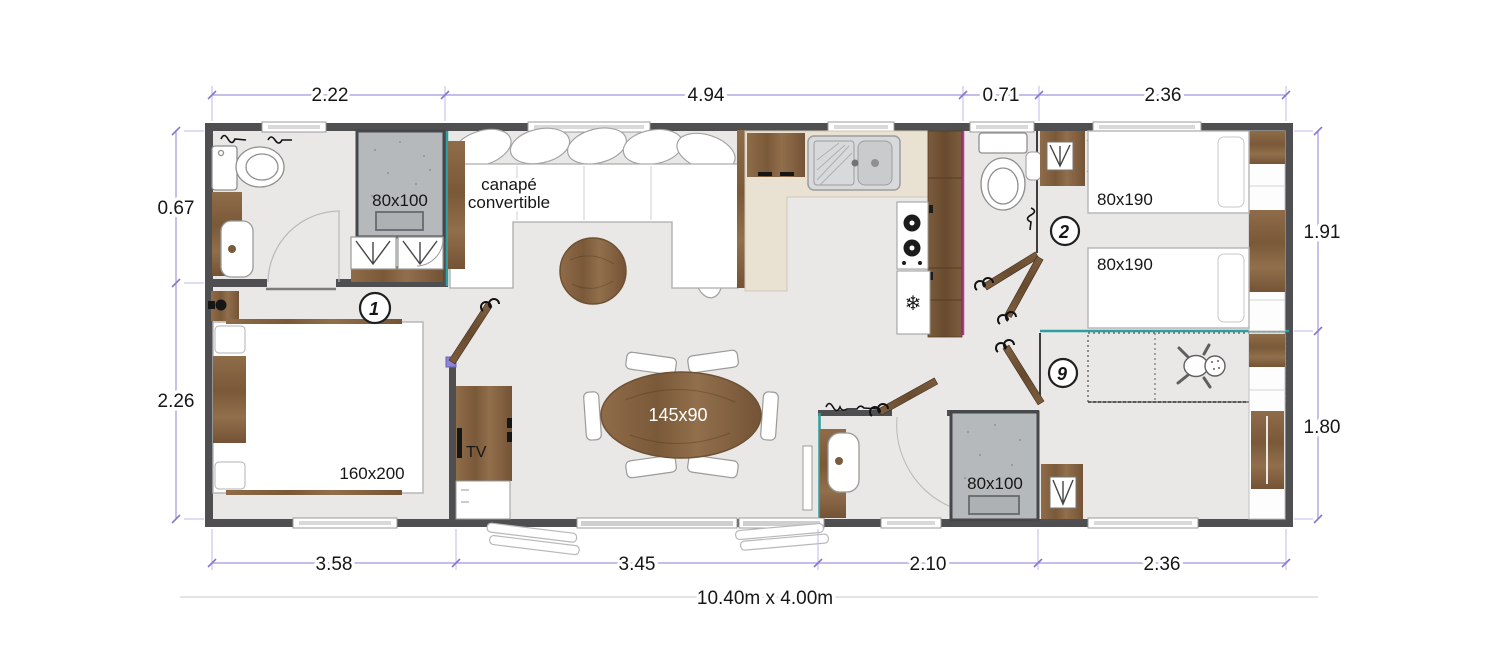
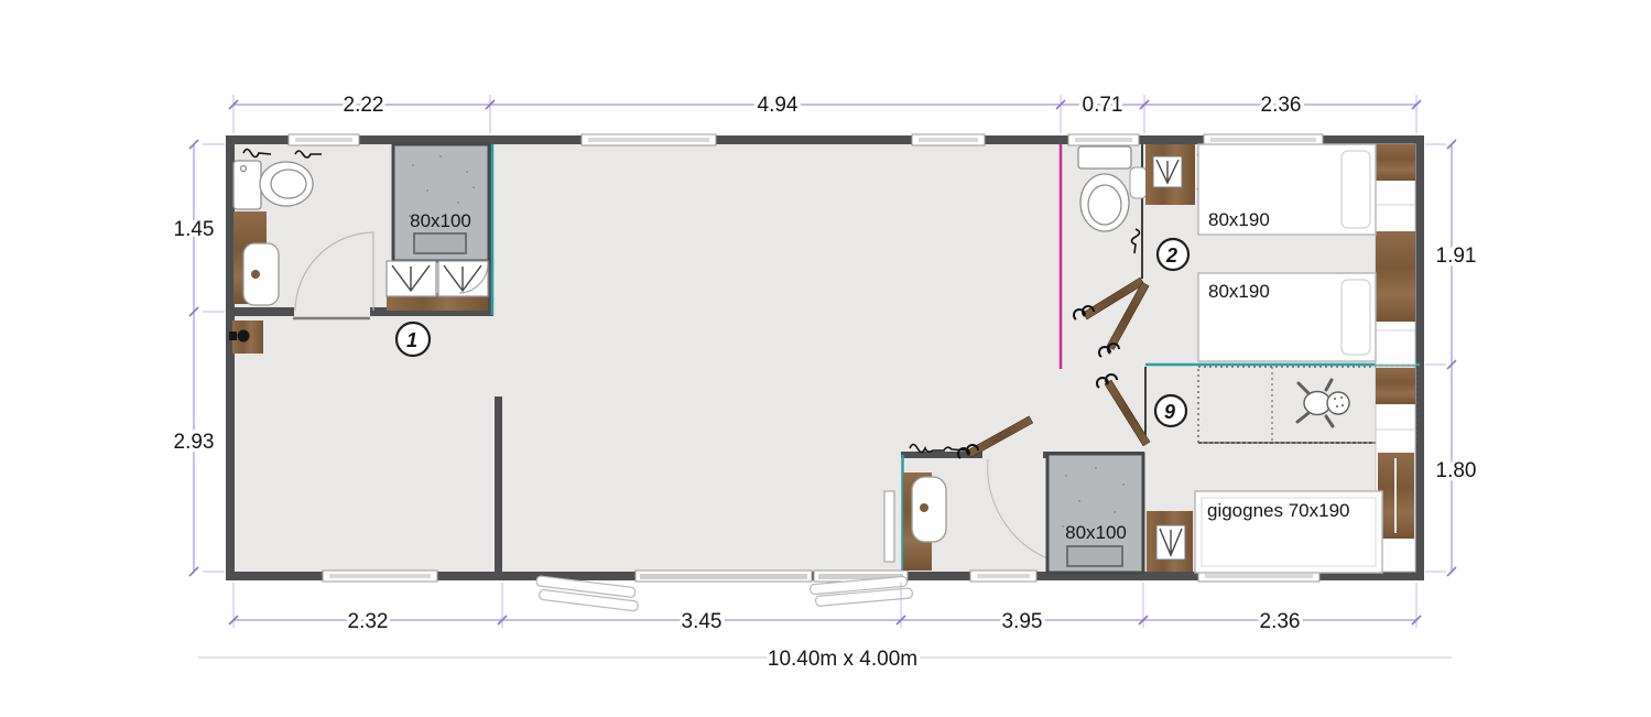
  80x100
- 160x200
- TV
- canapé
- convertible
- ❄
- 145x90
  80x100
  80x190
  80x190
+ gigognes 70x190
  1
  2
  9
  2.22
  4.94
  0.71
  2.36
- 0.67
+ 1.45
- 2.26
+ 2.93
  1.91
  1.80
- 3.58
+ 2.32
  3.45
- 2.10
+ 3.95
  2.36
  10.40m x 4.00m
